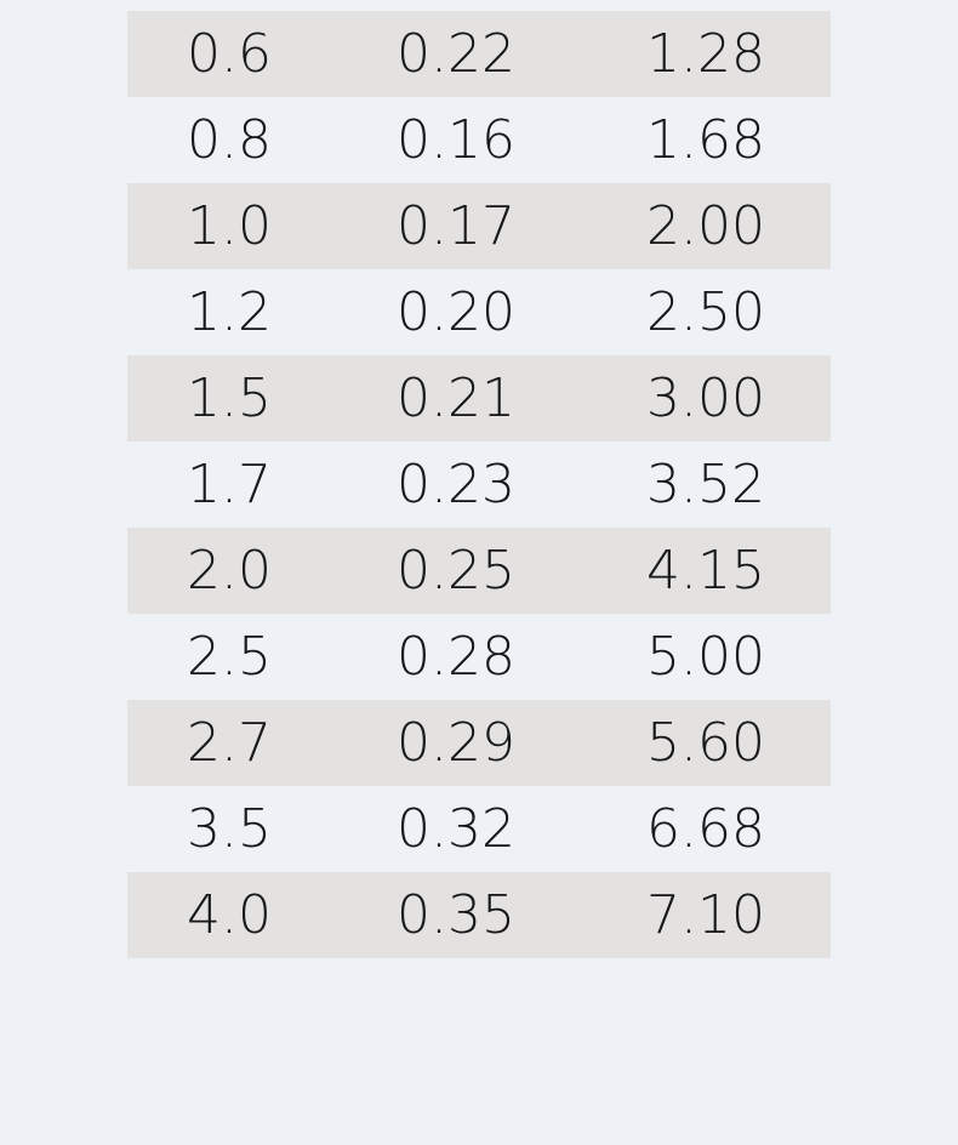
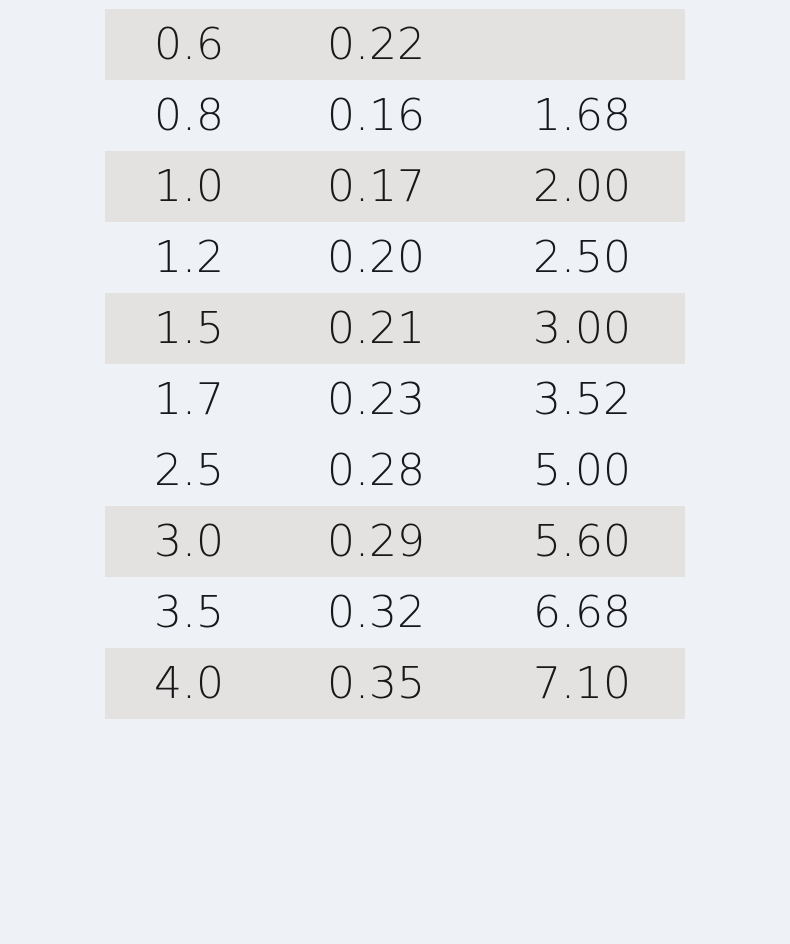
  0.6
  0.22
- 1.28
  0.8
  0.16
  1.68
  1.0
  0.17
  2.00
  1.2
  0.20
  2.50
  1.5
  0.21
  3.00
  1.7
  0.23
  3.52
- 2.0
- 0.25
- 4.15
  2.5
  0.28
  5.00
- 2.7
+ 3.0
  0.29
  5.60
  3.5
  0.32
  6.68
  4.0
  0.35
  7.10
